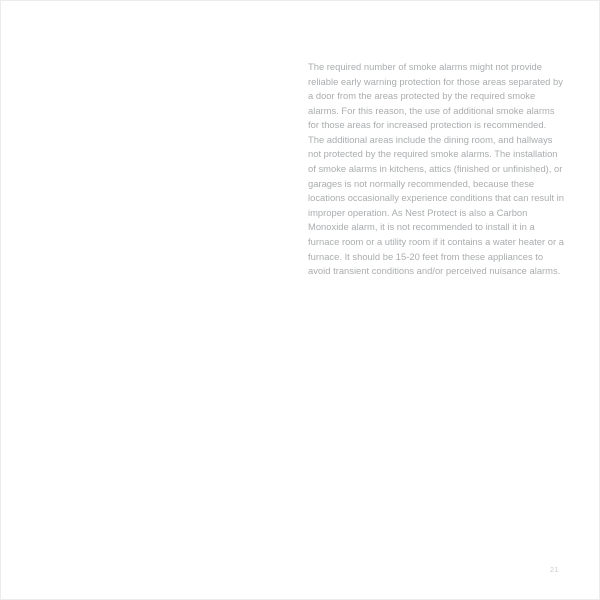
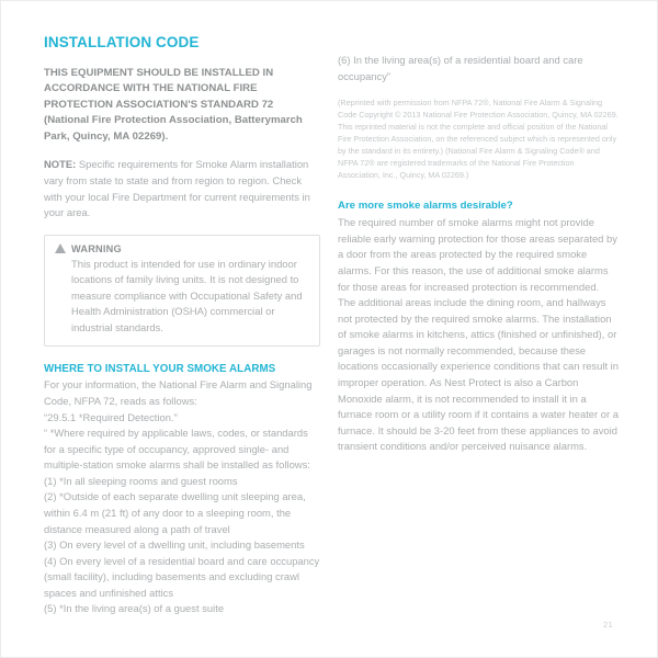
+ INSTALLATION CODE
+ THIS EQUIPMENT SHOULD BE INSTALLED IN ACCORDANCE WITH THE NATIONAL FIRE PROTECTION ASSOCIATION'S STANDARD 72 (National Fire Protection Association, Batterymarch Park, Quincy, MA 02269).
+ NOTE: Specific requirements for Smoke Alarm installation vary from state to state and from region to region. Check with your local Fire Department for current requirements in your area.
+ WARNING
+ This product is intended for use in ordinary indoor locations of family living units. It is not designed to measure compliance with Occupational Safety and Health Administration (OSHA) commercial or industrial standards.
+ WHERE TO INSTALL YOUR SMOKE ALARMS
+ For your information, the National Fire Alarm and Signaling Code, NFPA 72, reads as follows:
+ “29.5.1 *Required Detection.”
+ “ *Where required by applicable laws, codes, or standards for a specific type of occupancy, approved single- and multiple-station smoke alarms shall be installed as follows:
+ (1) *In all sleeping rooms and guest rooms
+ (2) *Outside of each separate dwelling unit sleeping area, within 6.4 m (21 ft) of any door to a sleeping room, the distance measured along a path of travel
+ (3) On every level of a dwelling unit, including basements
+ (4) On every level of a residential board and care occupancy (small facility), including basements and excluding crawl spaces and unfinished attics
+ (5) *In the living area(s) of a guest suite
+ (6) In the living area(s) of a residential board and care occupancy”
+ (Reprinted with permission from NFPA 72®, National Fire Alarm & Signaling Code Copyright © 2013 National Fire Protection Association, Quincy, MA 02269. This reprinted material is not the complete and official position of the National Fire Protection Association, on the referenced subject which is represented only by the standard in its entirety.) (National Fire Alarm & Signaling Code® and NFPA 72® are registered trademarks of the National Fire Protection Association, Inc., Quincy, MA 02269.)
+ Are more smoke alarms desirable?
- The required number of smoke alarms might not provide reliable early warning protection for those areas separated by a door from the areas protected by the required smoke alarms. For this reason, the use of additional smoke alarms for those areas for increased protection is recommended. The additional areas include the dining room, and hallways not protected by the required smoke alarms. The installation of smoke alarms in kitchens, attics (finished or unfinished), or garages is not normally recommended, because these locations occasionally experience conditions that can result in improper operation. As Nest Protect is also a Carbon Monoxide alarm, it is not recommended to install it in a furnace room or a utility room if it contains a water heater or a furnace. It should be 15-20 feet from these appliances to avoid transient conditions and/or perceived nuisance alarms.
+ The required number of smoke alarms might not provide reliable early warning protection for those areas separated by a door from the areas protected by the required smoke alarms. For this reason, the use of additional smoke alarms for those areas for increased protection is recommended. The additional areas include the dining room, and hallways not protected by the required smoke alarms. The installation of smoke alarms in kitchens, attics (finished or unfinished), or garages is not normally recommended, because these locations occasionally experience conditions that can result in improper operation. As Nest Protect is also a Carbon Monoxide alarm, it is not recommended to install it in a furnace room or a utility room if it contains a water heater or a furnace. It should be 3-20 feet from these appliances to avoid transient conditions and/or perceived nuisance alarms.
  21
